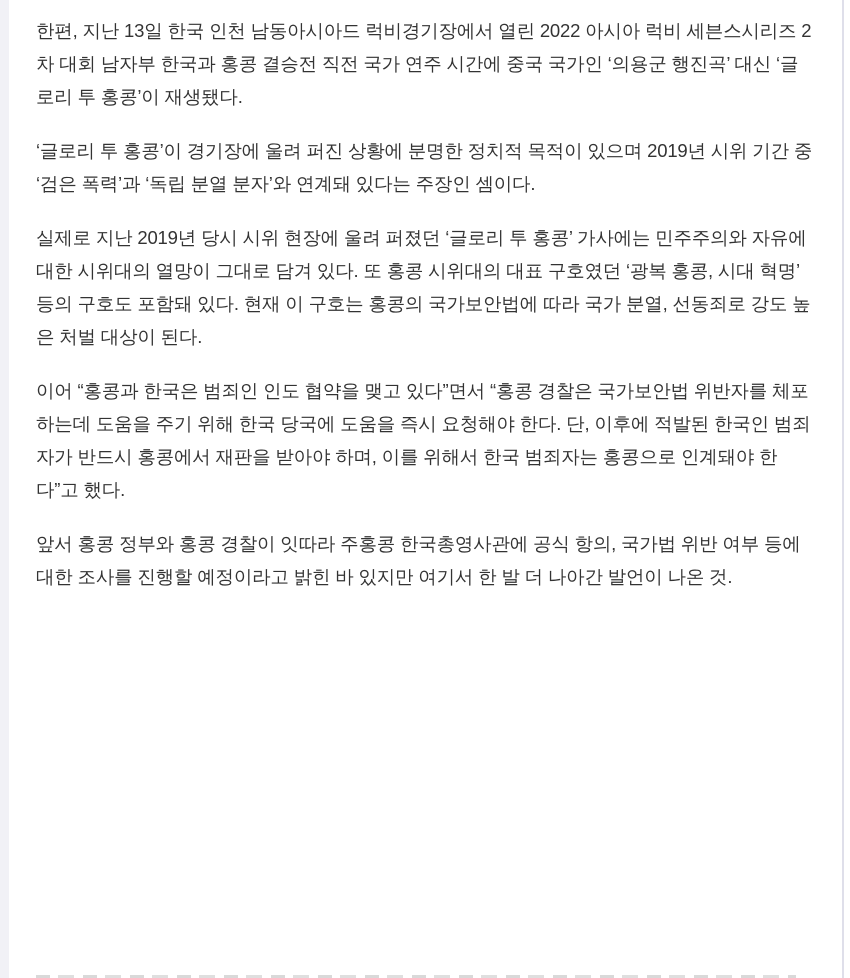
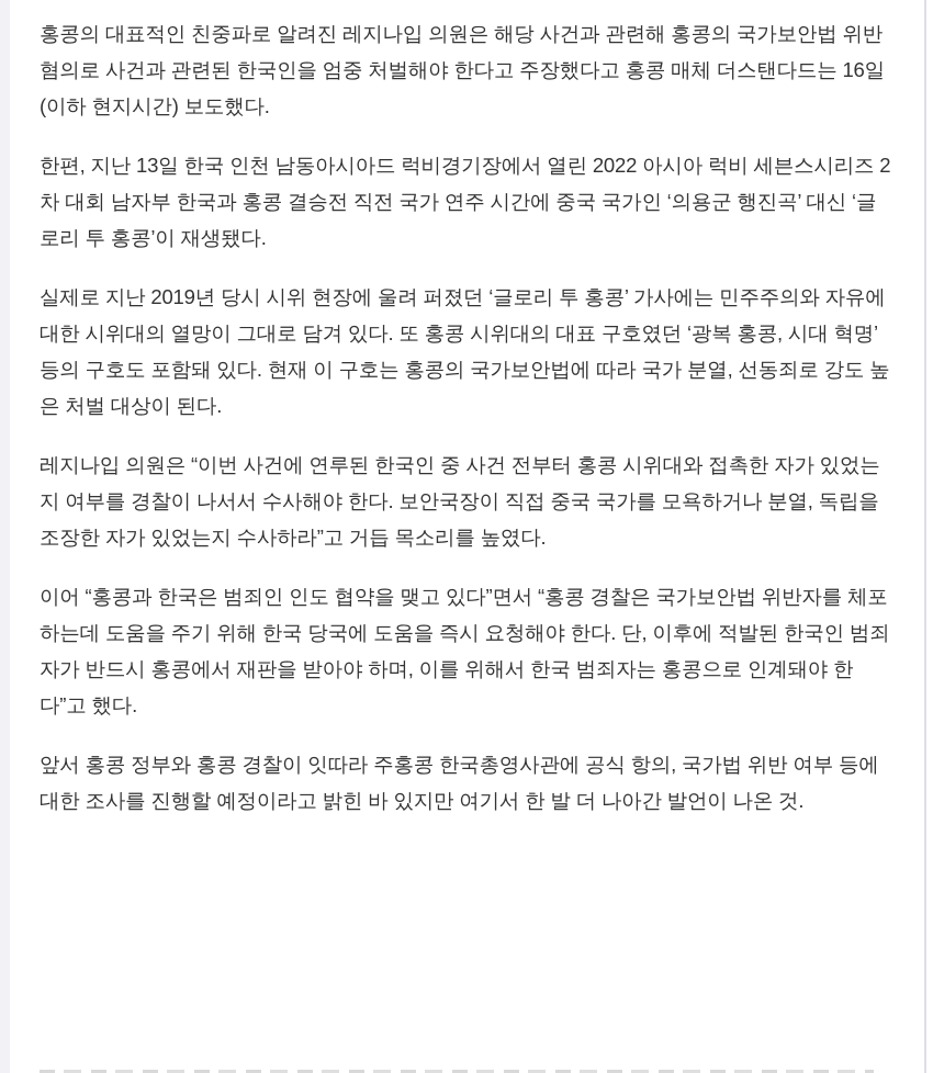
+ 홍콩의 대표적인 친중파로 알려진 레지나입 의원은 해당 사건과 관련해 홍콩의 국가보안법 위반 혐의로 사건과 관련된 한국인을 엄중 처벌해야 한다고 주장했다고 홍콩 매체 더스탠다드는 16일 (이하 현지시간) 보도했다.
  한편, 지난 13일 한국 인천 남동아시아드 럭비경기장에서 열린 2022 아시아 럭비 세븐스시리즈 2차 대회 남자부 한국과 홍콩 결승전 직전 국가 연주 시간에 중국 국가인 ‘의용군 행진곡’ 대신 ‘글로리 투 홍콩’이 재생됐다.
- ‘글로리 투 홍콩’이 경기장에 울려 퍼진 상황에 분명한 정치적 목적이 있으며 2019년 시위 기간 중 ‘검은 폭력’과 ‘독립 분열 분자’와 연계돼 있다는 주장인 셈이다.
  실제로 지난 2019년 당시 시위 현장에 울려 퍼졌던 ‘글로리 투 홍콩’ 가사에는 민주주의와 자유에 대한 시위대의 열망이 그대로 담겨 있다. 또 홍콩 시위대의 대표 구호였던 ‘광복 홍콩, 시대 혁명’ 등의 구호도 포함돼 있다. 현재 이 구호는 홍콩의 국가보안법에 따라 국가 분열, 선동죄로 강도 높은 처벌 대상이 된다.
+ 레지나입 의원은 “이번 사건에 연루된 한국인 중 사건 전부터 홍콩 시위대와 접촉한 자가 있었는지 여부를 경찰이 나서서 수사해야 한다. 보안국장이 직접 중국 국가를 모욕하거나 분열, 독립을 조장한 자가 있었는지 수사하라”고 거듭 목소리를 높였다.
  이어 “홍콩과 한국은 범죄인 인도 협약을 맺고 있다”면서 “홍콩 경찰은 국가보안법 위반자를 체포하는데 도움을 주기 위해 한국 당국에 도움을 즉시 요청해야 한다. 단, 이후에 적발된 한국인 범죄자가 반드시 홍콩에서 재판을 받아야 하며, 이를 위해서 한국 범죄자는 홍콩으로 인계돼야 한다”고 했다.
  앞서 홍콩 정부와 홍콩 경찰이 잇따라 주홍콩 한국총영사관에 공식 항의, 국가법 위반 여부 등에 대한 조사를 진행할 예정이라고 밝힌 바 있지만 여기서 한 발 더 나아간 발언이 나온 것.
